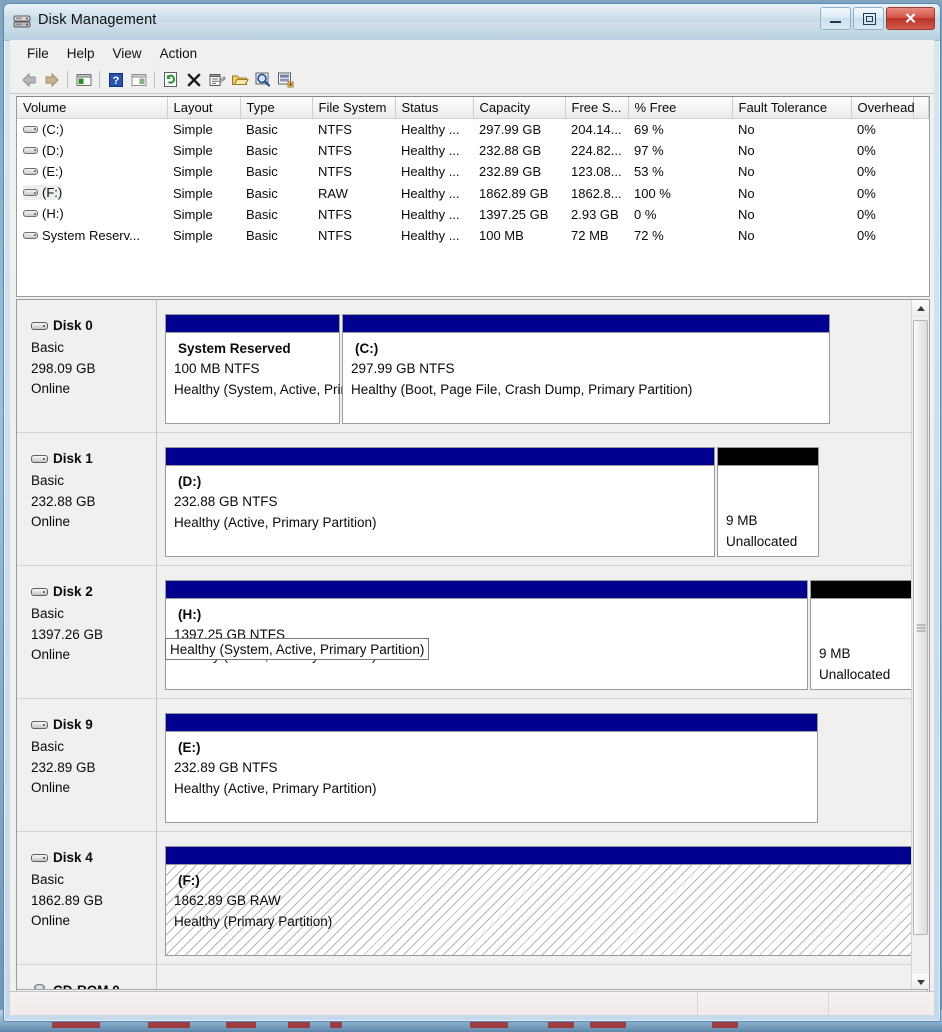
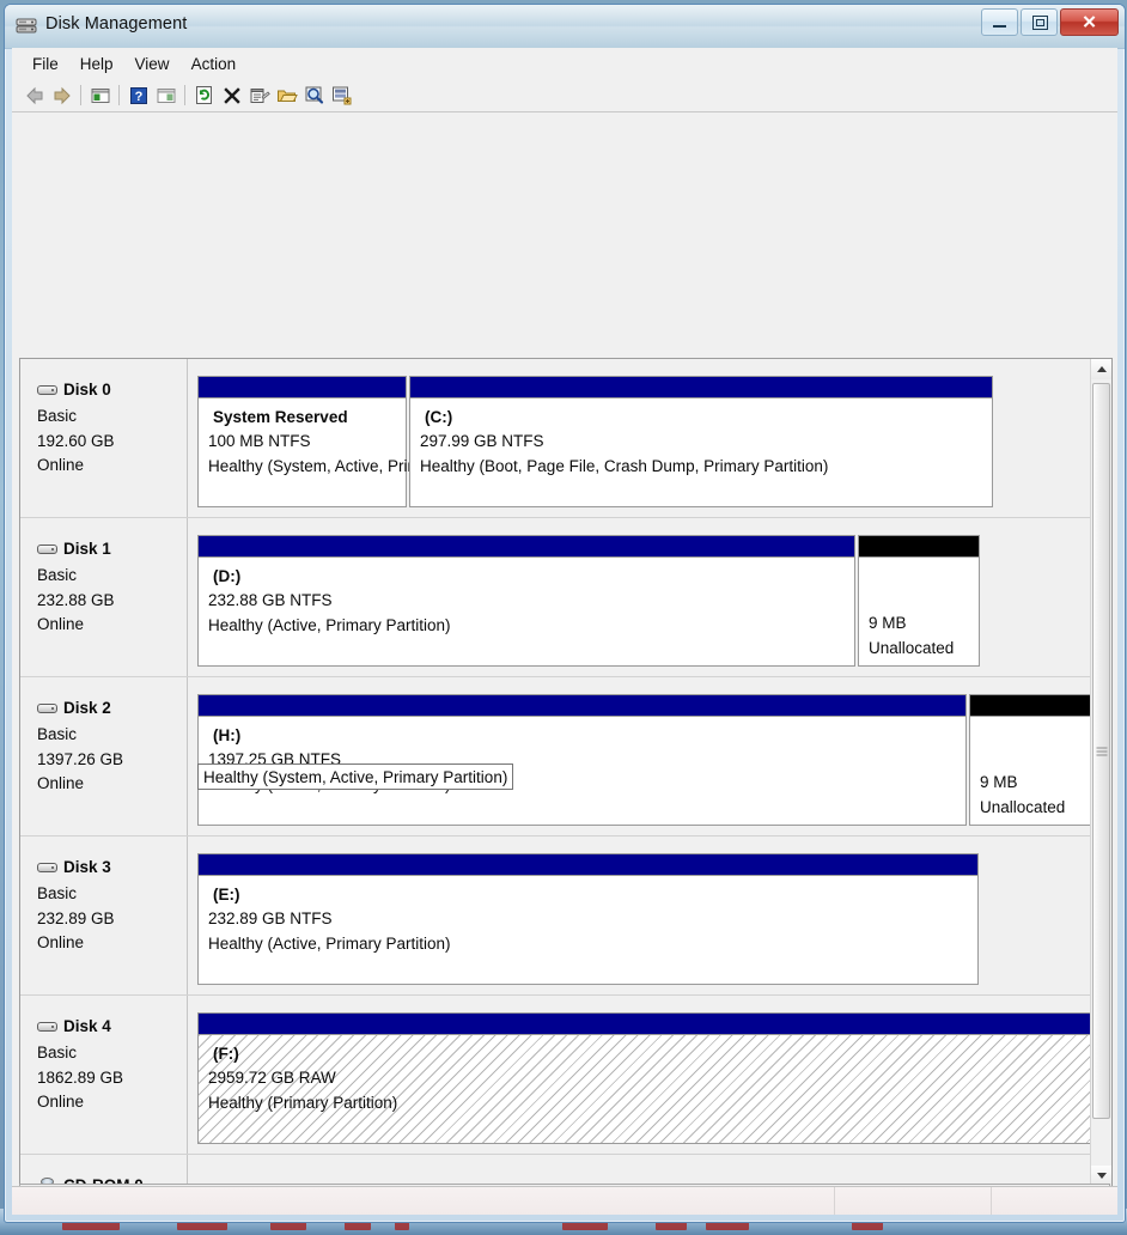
  Disk Management
  ✕
  File
  Help
  View
  Action
  ?
- Volume	Layout	Type	File System	Status	Capacity	Free S...	% Free	Fault Tolerance	Overhead
- (C:)	Simple	Basic	NTFS	Healthy ...	297.99 GB	204.14...	69 %	No	0%
- (D:)	Simple	Basic	NTFS	Healthy ...	232.88 GB	224.82...	97 %	No	0%
- (E:)	Simple	Basic	NTFS	Healthy ...	232.89 GB	123.08...	53 %	No	0%
- (F:)	Simple	Basic	RAW	Healthy ...	1862.89 GB	1862.8...	100 %	No	0%
- (H:)	Simple	Basic	NTFS	Healthy ...	1397.25 GB	2.93 GB	0 %	No	0%
- System Reserv...	Simple	Basic	NTFS	Healthy ...	100 MB	72 MB	72 %	No	0%
  Disk 0
  Basic
- 298.09 GB
+ 192.60 GB
  Online
  System Reserved
  100 MB NTFS
  (C:)
  297.99 GB NTFS
  Healthy (Boot, Page File, Crash Dump, Primary Partition)
  Disk 1
  Basic
  232.88 GB
  Online
  (D:)
  232.88 GB NTFS
  Healthy (Active, Primary Partition)
  9 MB
  Unallocated
  Disk 2
  Basic
  1397.26 GB
  Online
  (H:)
  1397.25 GB NTFS
  9 MB
  Unallocated
- Disk 9
+ Disk 3
  Basic
  232.89 GB
  Online
  (E:)
  232.89 GB NTFS
  Healthy (Active, Primary Partition)
  Disk 4
  Basic
  1862.89 GB
  Online
  (F:)
- 1862.89 GB RAW
+ 2959.72 GB RAW
  Healthy (Primary Partition)
  Healthy (System, Active, Primary Partition)
